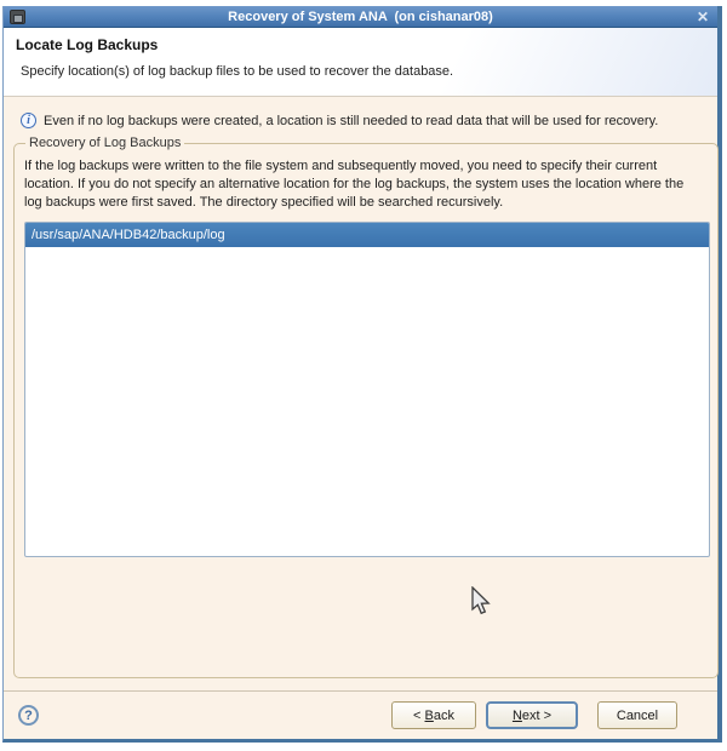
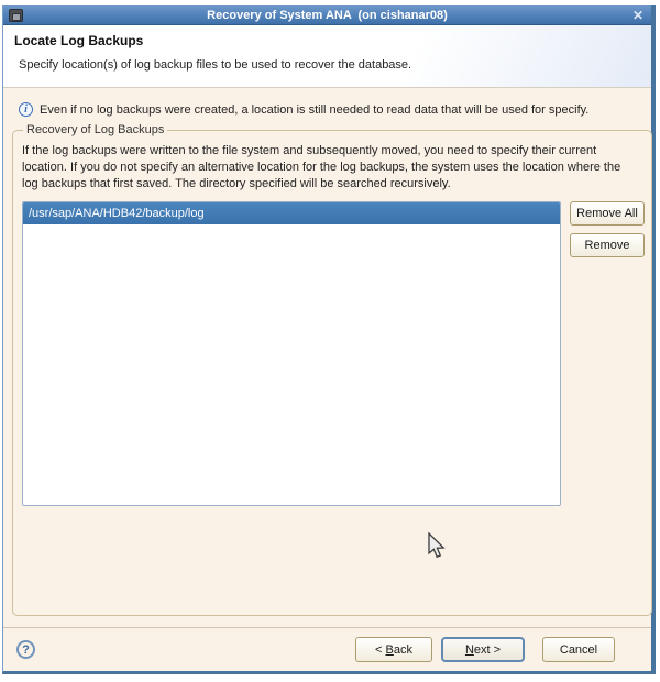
  Recovery of System ANA (on cishanar08)
  ✕
  Locate Log Backups
  Specify location(s) of log backup files to be used to recover the database.
  i
- Even if no log backups were created, a location is still needed to read data that will be used for recovery.
+ Even if no log backups were created, a location is still needed to read data that will be used for specify.
  Recovery of Log Backups
- If the log backups were written to the file system and subsequently moved, you need to specify their current location. If you do not specify an alternative location for the log backups, the system uses the location where the log backups were first saved. The directory specified will be searched recursively.
+ If the log backups were written to the file system and subsequently moved, you need to specify their current location. If you do not specify an alternative location for the log backups, the system uses the location where the log backups that first saved. The directory specified will be searched recursively.
  /usr/sap/ANA/HDB42/backup/log
+ Remove All
+ Remove
  ?
  < Back
  Next >
  Cancel
